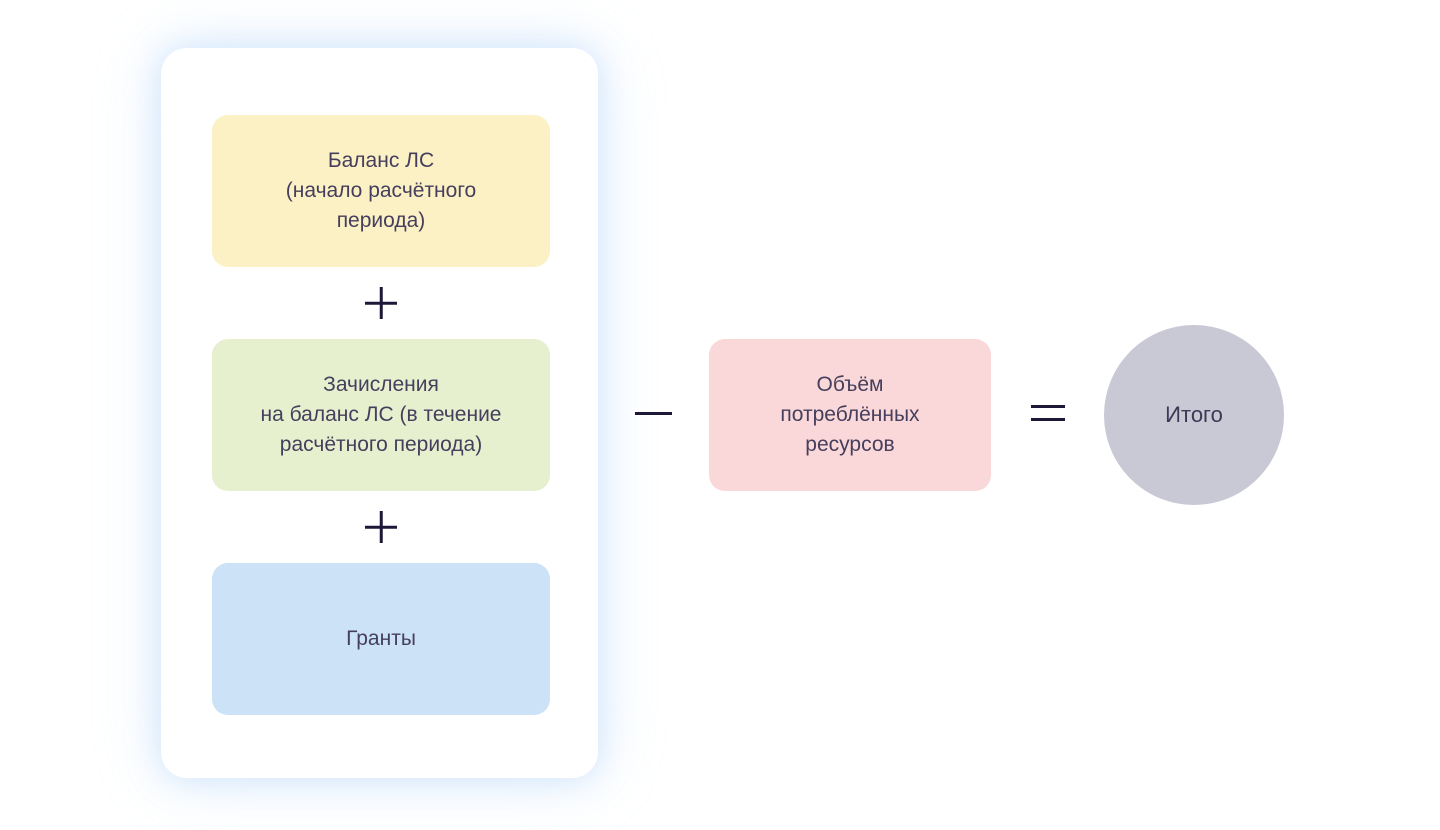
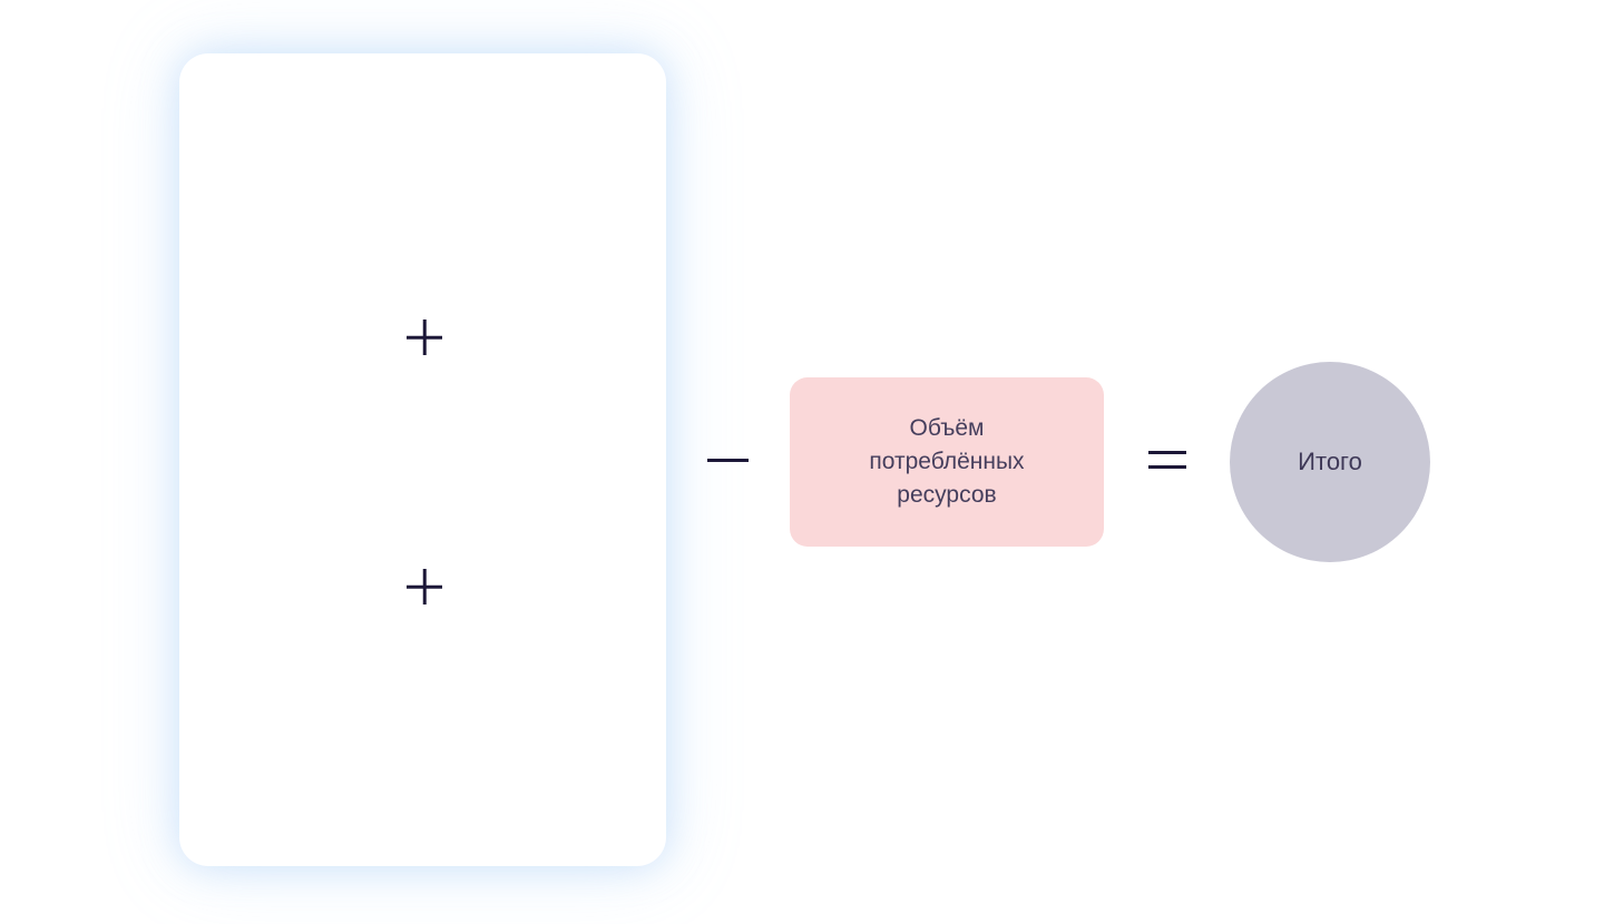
- Баланс ЛС
- (начало расчётного
- периода)
- Зачисления
- на баланс ЛС (в течение
- расчётного периода)
- Гранты
  Объём
  потреблённых
  ресурсов
  Итого
